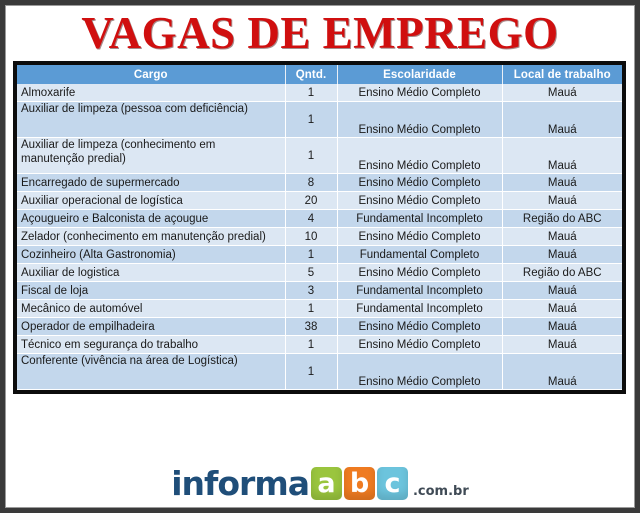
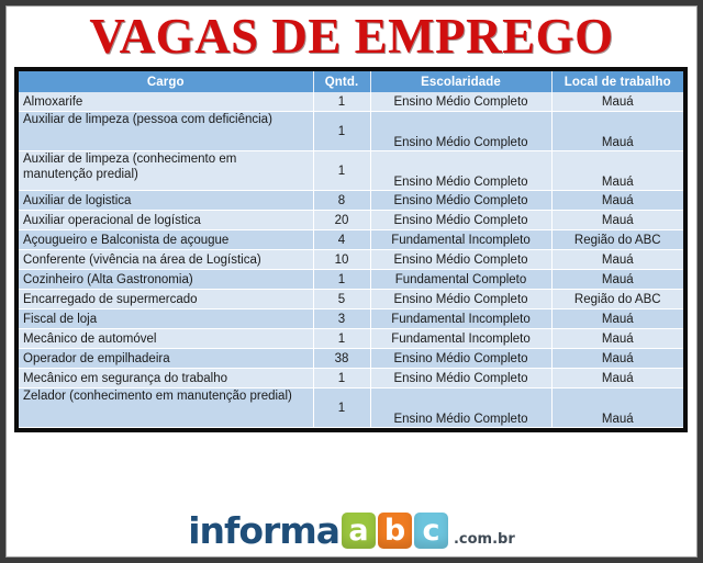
  VAGAS DE EMPREGO
  Cargo	Qntd.	Escolaridade	Local de trabalho
  Almoxarife	1	Ensino Médio Completo	Mauá
  Auxiliar de limpeza (pessoa com deficiência)	1	Ensino Médio Completo	Mauá
  Auxiliar de limpeza (conhecimento em manutenção predial)	1	Ensino Médio Completo	Mauá
- Encarregado de supermercado	8	Ensino Médio Completo	Mauá
+ Auxiliar de logistica	8	Ensino Médio Completo	Mauá
  Auxiliar operacional de logística	20	Ensino Médio Completo	Mauá
  Açougueiro e Balconista de açougue	4	Fundamental Incompleto	Região do ABC
- Zelador (conhecimento em manutenção predial)	10	Ensino Médio Completo	Mauá
+ Conferente (vivência na área de Logística)	10	Ensino Médio Completo	Mauá
  Cozinheiro (Alta Gastronomia)	1	Fundamental Completo	Mauá
- Auxiliar de logistica	5	Ensino Médio Completo	Região do ABC
+ Encarregado de supermercado	5	Ensino Médio Completo	Região do ABC
  Fiscal de loja	3	Fundamental Incompleto	Mauá
  Mecânico de automóvel	1	Fundamental Incompleto	Mauá
  Operador de empilhadeira	38	Ensino Médio Completo	Mauá
- Técnico em segurança do trabalho	1	Ensino Médio Completo	Mauá
+ Mecânico em segurança do trabalho	1	Ensino Médio Completo	Mauá
- Conferente (vivência na área de Logística)	1	Ensino Médio Completo	Mauá
+ Zelador (conhecimento em manutenção predial)	1	Ensino Médio Completo	Mauá
  informa
  a
  b
  c
  .com.br
